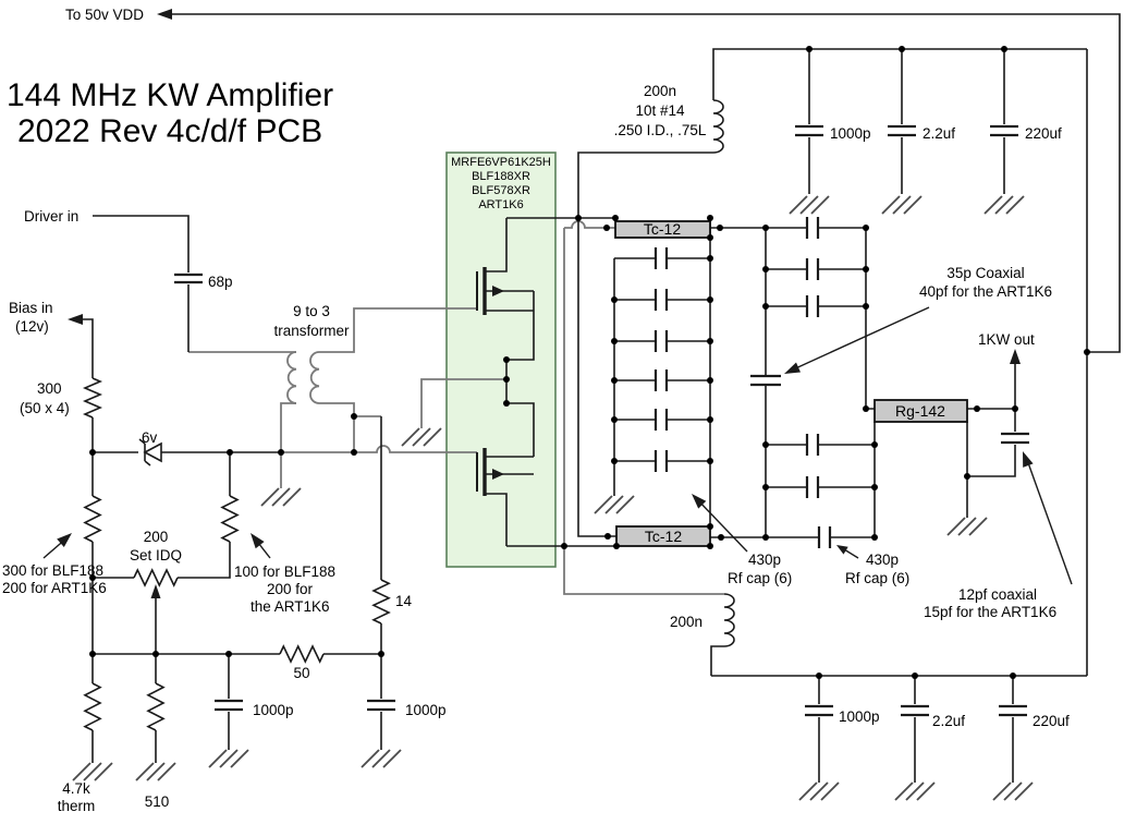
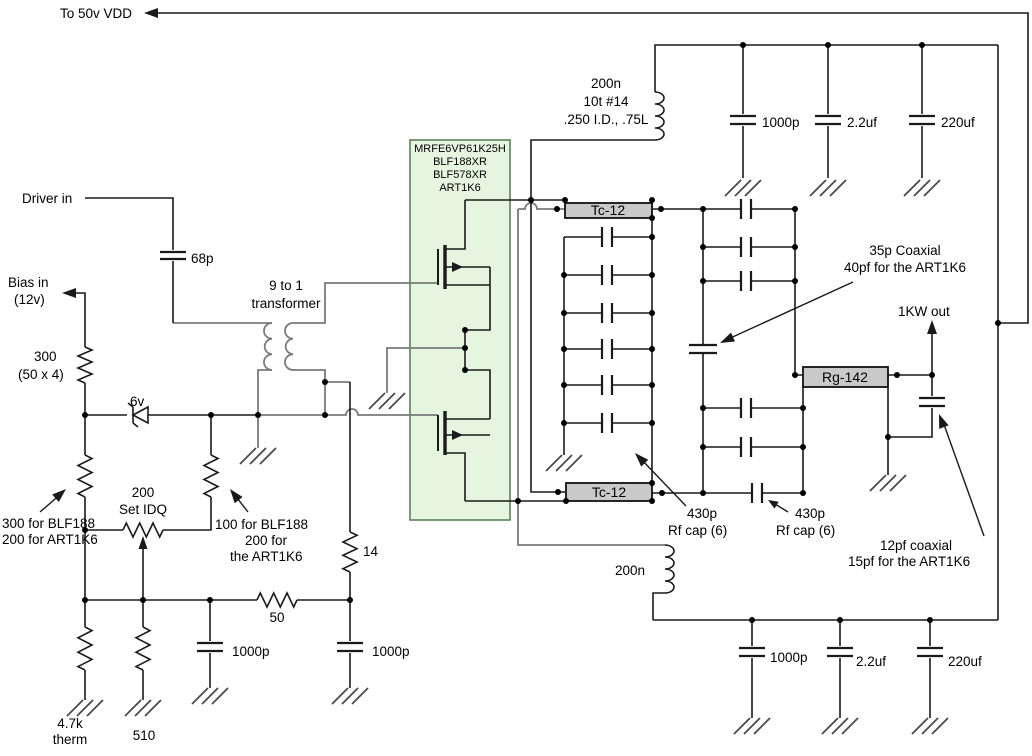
  To 50v VDD
- 144 MHz KW Amplifier
- 2022 Rev 4c/d/f PCB
  Driver in
  68p
- 9 to 3
+ 9 to 1
  transformer
  Bias in
  (12v)
  300
  (50 x 4)
  6v
  300 for BLF188
  200 for ART1K6
  200
  Set IDQ
  100 for BLF188
  200 for
  the ART1K6
  4.7k
  therm
  510
  1000p
  50
  1000p
  14
  MRFE6VP61K25H
  BLF188XR
  BLF578XR
  ART1K6
  200n
  10t #14
  .250 I.D., .75L
  1000p
  2.2uf
  220uf
  Tc-12
  Tc-12
  Rg-142
  35p Coaxial
  40pf for the ART1K6
  1KW out
  430p
  Rf cap (6)
  430p
  Rf cap (6)
  12pf coaxial
  15pf for the ART1K6
  200n
  1000p
  2.2uf
  220uf
